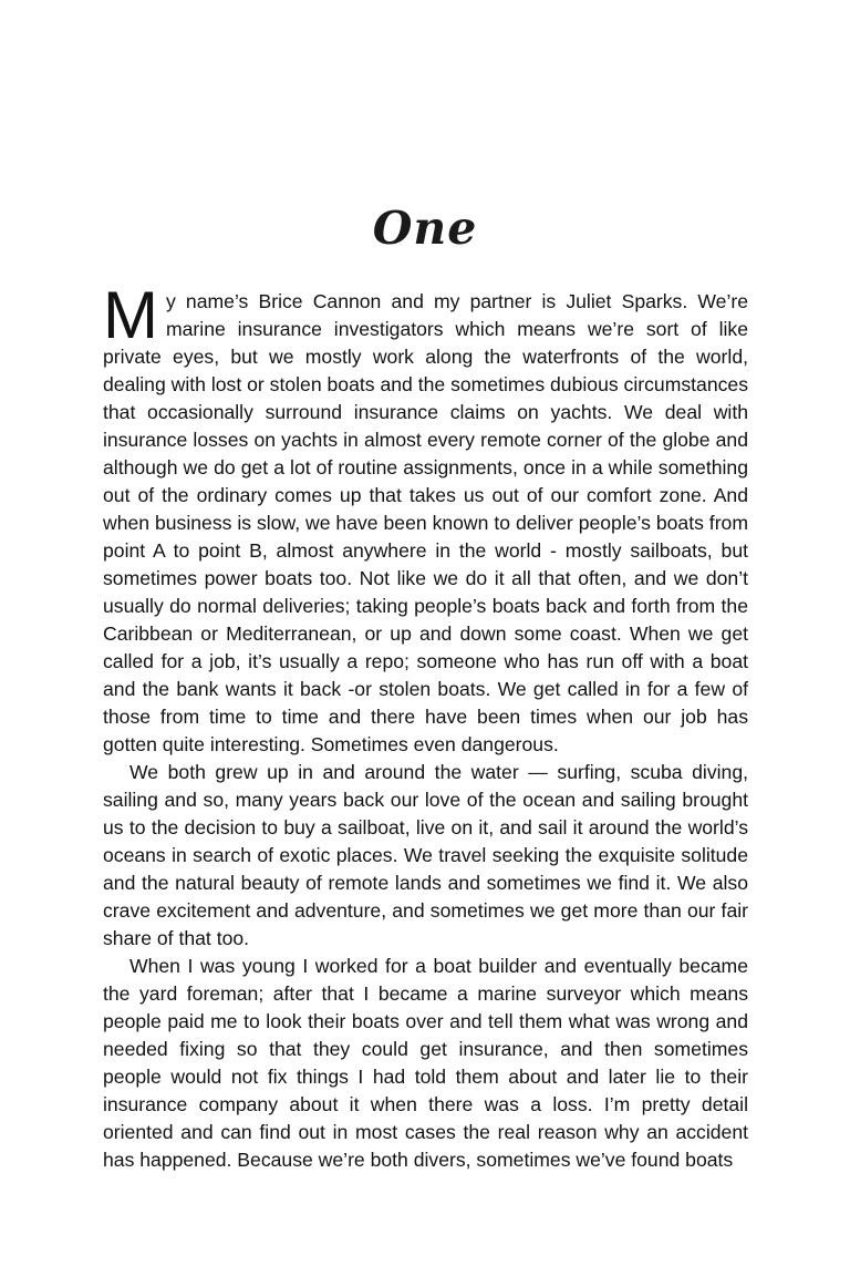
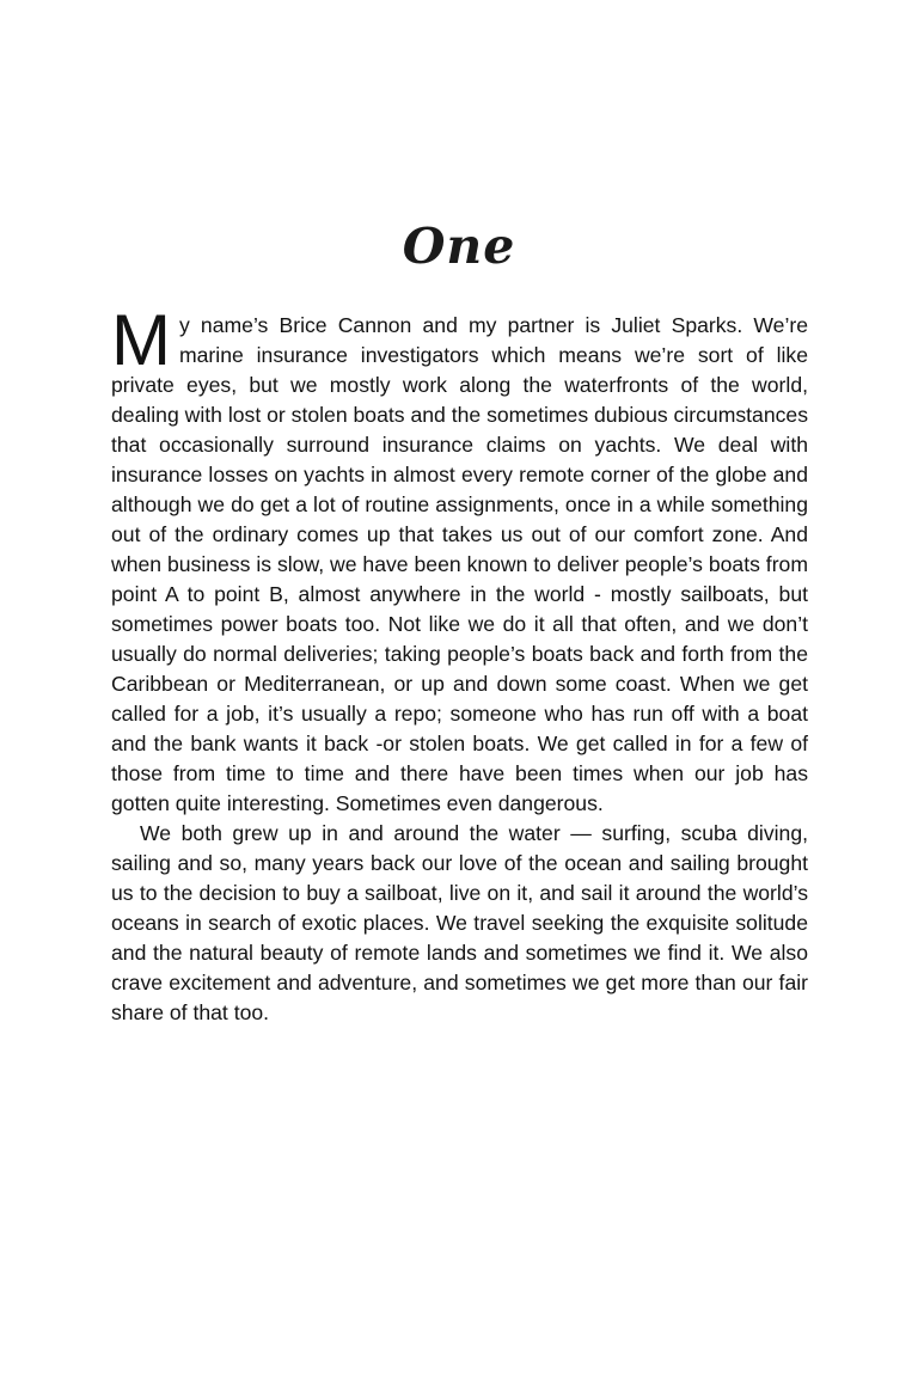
  One
  M
  y name’s Brice Cannon and my partner is Juliet Sparks. We’re marine insurance investigators which means we’re sort of like private eyes, but we mostly work along the waterfronts of the world, dealing with lost or stolen boats and the sometimes dubious circumstances that occasionally surround insurance claims on yachts. We deal with insurance losses on yachts in almost every remote corner of the globe and although we do get a lot of routine assignments, once in a while something out of the ordinary comes up that takes us out of our comfort zone. And when business is slow, we have been known to deliver people’s boats from point A to point B, almost anywhere in the world - mostly sailboats, but sometimes power boats too. Not like we do it all that often, and we don’t usually do normal deliveries; taking people’s boats back and forth from the Caribbean or Mediterranean, or up and down some coast. When we get called for a job, it’s usually a repo; someone who has run off with a boat and the bank wants it back -or stolen boats. We get called in for a few of those from time to time and there have been times when our job has gotten quite interesting. Sometimes even dangerous.
  We both grew up in and around the water — surfing, scuba diving, sailing and so, many years back our love of the ocean and sailing brought us to the decision to buy a sailboat, live on it, and sail it around the world’s oceans in search of exotic places. We travel seeking the exquisite solitude and the natural beauty of remote lands and sometimes we find it. We also crave excitement and adventure, and sometimes we get more than our fair share of that too.
- When I was young I worked for a boat builder and eventually became the yard foreman; after that I became a marine surveyor which means people paid me to look their boats over and tell them what was wrong and needed fixing so that they could get insurance, and then sometimes people would not fix things I had told them about and later lie to their insurance company about it when there was a loss. I’m pretty detail oriented and can find out in most cases the real reason why an accident has happened. Because we’re both divers, sometimes we’ve found boats
